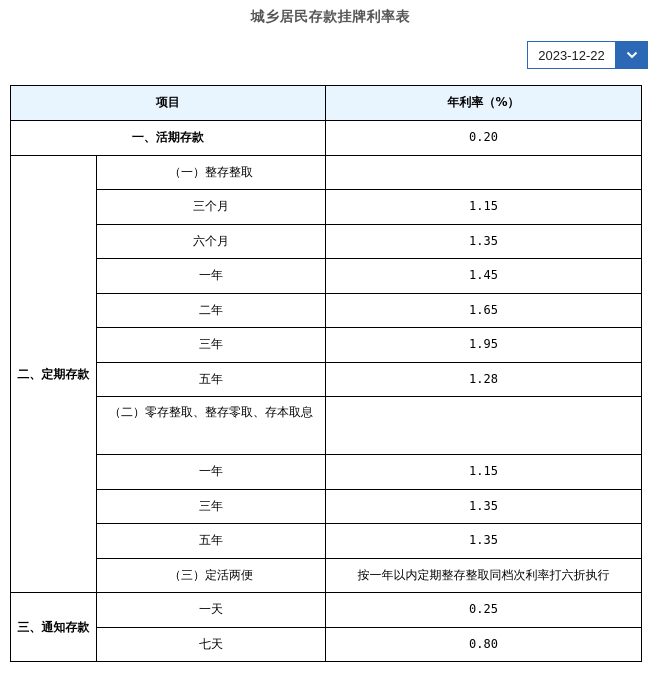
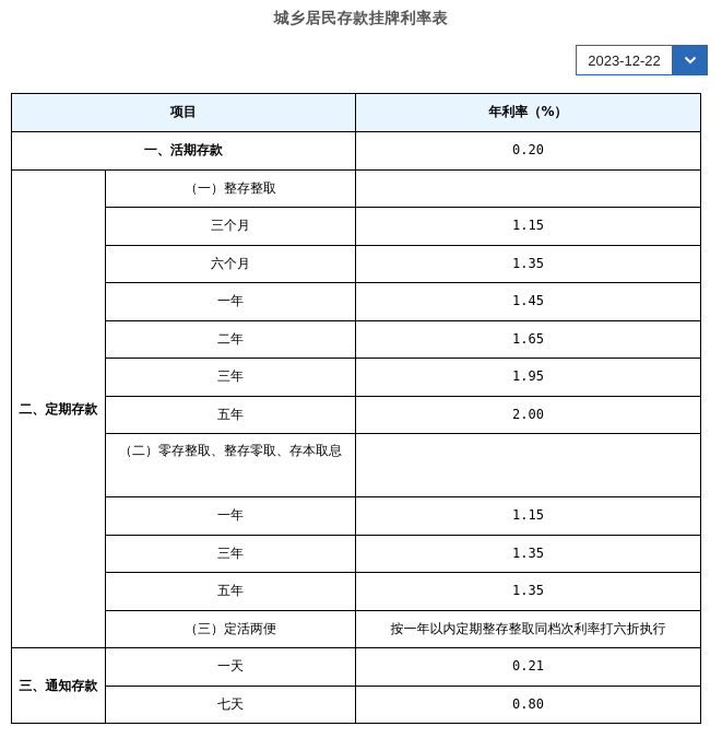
  城乡居民存款挂牌利率表
  2023-12-22
  项目	年利率（%）
  一、活期存款	0.20
  二、定期存款	（一）整存整取
  三个月	1.15
  六个月	1.35
  一年	1.45
  二年	1.65
  三年	1.95
- 五年	1.28
+ 五年	2.00
  （二）零存整取、整存零取、存本取息
  一年	1.15
  三年	1.35
  五年	1.35
  （三）定活两便	按一年以内定期整存整取同档次利率打六折执行
- 三、通知存款	一天	0.25
+ 三、通知存款	一天	0.21
  七天	0.80
